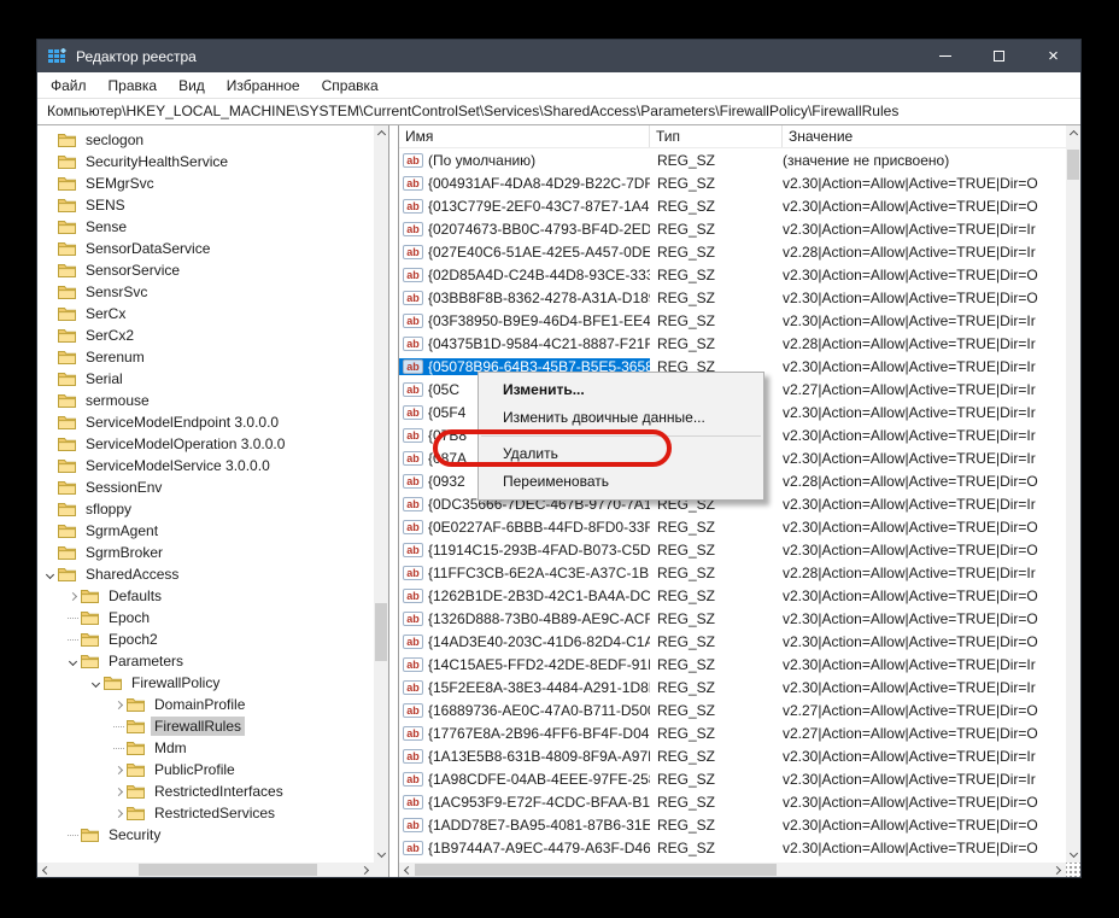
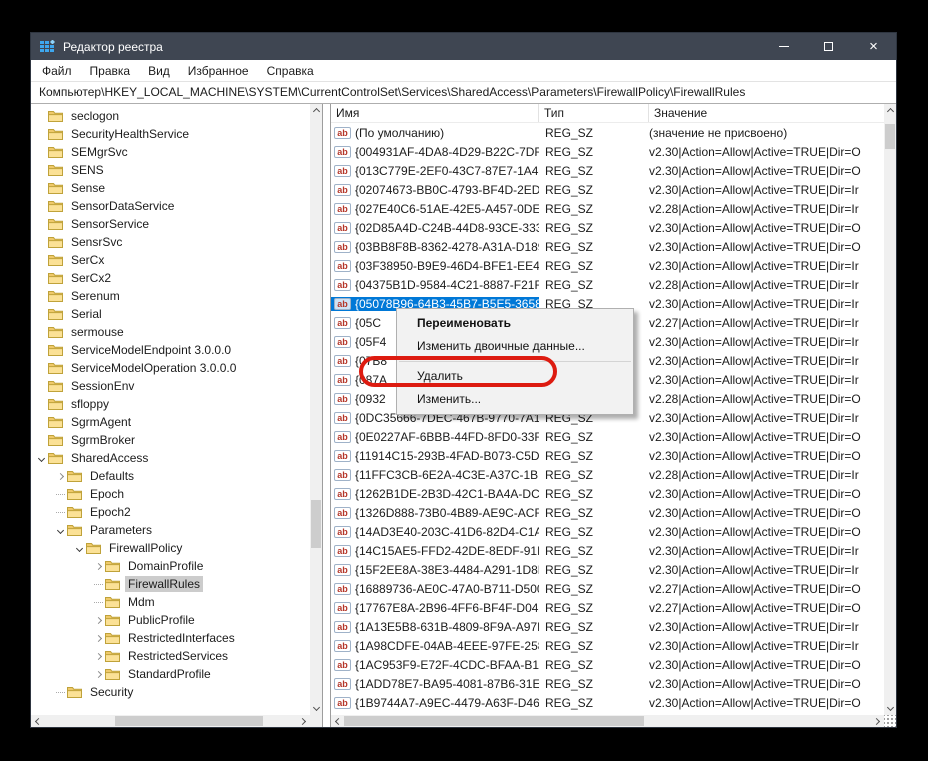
  Редактор реестра
  ×
  Файл
  Правка
  Вид
  Избранное
  Справка
  Компьютер\HKEY_LOCAL_MACHINE\SYSTEM\CurrentControlSet\Services\SharedAccess\Parameters\FirewallPolicy\FirewallRules
  seclogon
  SecurityHealthService
  SEMgrSvc
  SENS
  Sense
  SensorDataService
  SensorService
  SensrSvc
  SerCx
  SerCx2
  Serenum
  Serial
  sermouse
  ServiceModelEndpoint 3.0.0.0
  ServiceModelOperation 3.0.0.0
- ServiceModelService 3.0.0.0
  SessionEnv
  sfloppy
  SgrmAgent
  SgrmBroker
  SharedAccess
  Defaults
  Epoch
  Epoch2
  Parameters
  FirewallPolicy
  DomainProfile
  FirewallRules
  Mdm
  PublicProfile
  RestrictedInterfaces
  RestrictedServices
+ StandardProfile
  Security
  Имя
  Тип
  Значение
  ab
  (По умолчанию)
  REG_SZ
  (значение не присвоено)
  ab
  {004931AF-4DA8-4D29-B22C-7DF
  REG_SZ
  v2.30|Action=Allow|Active=TRUE|Dir=O
  ab
  {013C779E-2EF0-43C7-87E7-1A4
  REG_SZ
  v2.30|Action=Allow|Active=TRUE|Dir=O
  ab
  {02074673-BB0C-4793-BF4D-2ED
  REG_SZ
  v2.30|Action=Allow|Active=TRUE|Dir=Ir
  ab
  {027E40C6-51AE-42E5-A457-0DE
  REG_SZ
  v2.28|Action=Allow|Active=TRUE|Dir=Ir
  ab
  {02D85A4D-C24B-44D8-93CE-33
  REG_SZ
  v2.30|Action=Allow|Active=TRUE|Dir=O
  ab
  {03BB8F8B-8362-4278-A31A-D18
  REG_SZ
  v2.30|Action=Allow|Active=TRUE|Dir=O
  ab
  {03F38950-B9E9-46D4-BFE1-EE4
  REG_SZ
  v2.30|Action=Allow|Active=TRUE|Dir=Ir
  ab
  {04375B1D-9584-4C21-8887-F21F
  REG_SZ
  v2.28|Action=Allow|Active=TRUE|Dir=Ir
  ab
  {05078B96-64B3-45B7-B5E5-3658
  REG_SZ
  v2.30|Action=Allow|Active=TRUE|Dir=Ir
  ab
  {05C
  v2.27|Action=Allow|Active=TRUE|Dir=Ir
  ab
  {05F4
  v2.30|Action=Allow|Active=TRUE|Dir=Ir
  ab
  {07B8
  v2.30|Action=Allow|Active=TRUE|Dir=Ir
  ab
  {087A
  v2.30|Action=Allow|Active=TRUE|Dir=Ir
  ab
  {0932
  v2.28|Action=Allow|Active=TRUE|Dir=O
  ab
  {0DC35666-7DEC-467B-9770-7A1
  REG_SZ
  v2.30|Action=Allow|Active=TRUE|Dir=Ir
  ab
  {0E0227AF-6BBB-44FD-8FD0-33F
  REG_SZ
  v2.30|Action=Allow|Active=TRUE|Dir=O
  ab
  {11914C15-293B-4FAD-B073-C5D
  REG_SZ
  v2.30|Action=Allow|Active=TRUE|Dir=O
  ab
  {11FFC3CB-6E2A-4C3E-A37C-1B
  REG_SZ
  v2.28|Action=Allow|Active=TRUE|Dir=Ir
  ab
  {1262B1DE-2B3D-42C1-BA4A-DC
  REG_SZ
  v2.30|Action=Allow|Active=TRUE|Dir=O
  ab
  {1326D888-73B0-4B89-AE9C-ACF
  REG_SZ
  v2.30|Action=Allow|Active=TRUE|Dir=O
  ab
  {14AD3E40-203C-41D6-82D4-C1A
  REG_SZ
  v2.30|Action=Allow|Active=TRUE|Dir=O
  ab
  {14C15AE5-FFD2-42DE-8EDF-91
  REG_SZ
  v2.30|Action=Allow|Active=TRUE|Dir=Ir
  ab
  {15F2EE8A-38E3-4484-A291-1D8
  REG_SZ
  v2.30|Action=Allow|Active=TRUE|Dir=Ir
  ab
  {16889736-AE0C-47A0-B711-D50
  REG_SZ
  v2.27|Action=Allow|Active=TRUE|Dir=O
  ab
  {17767E8A-2B96-4FF6-BF4F-D04
  REG_SZ
  v2.27|Action=Allow|Active=TRUE|Dir=O
  ab
  {1A13E5B8-631B-4809-8F9A-A97
  REG_SZ
  v2.30|Action=Allow|Active=TRUE|Dir=Ir
  ab
  {1A98CDFE-04AB-4EEE-97FE-25
  REG_SZ
  v2.30|Action=Allow|Active=TRUE|Dir=Ir
  ab
  {1AC953F9-E72F-4CDC-BFAA-B1
  REG_SZ
  v2.30|Action=Allow|Active=TRUE|Dir=O
  ab
  {1ADD78E7-BA95-4081-87B6-31E
  REG_SZ
  v2.30|Action=Allow|Active=TRUE|Dir=O
  ab
  {1B9744A7-A9EC-4479-A63F-D46
  REG_SZ
  v2.30|Action=Allow|Active=TRUE|Dir=O
- Изменить...
+ Переименовать
  Изменить двоичные данные...
  Удалить
- Переименовать
+ Изменить...
